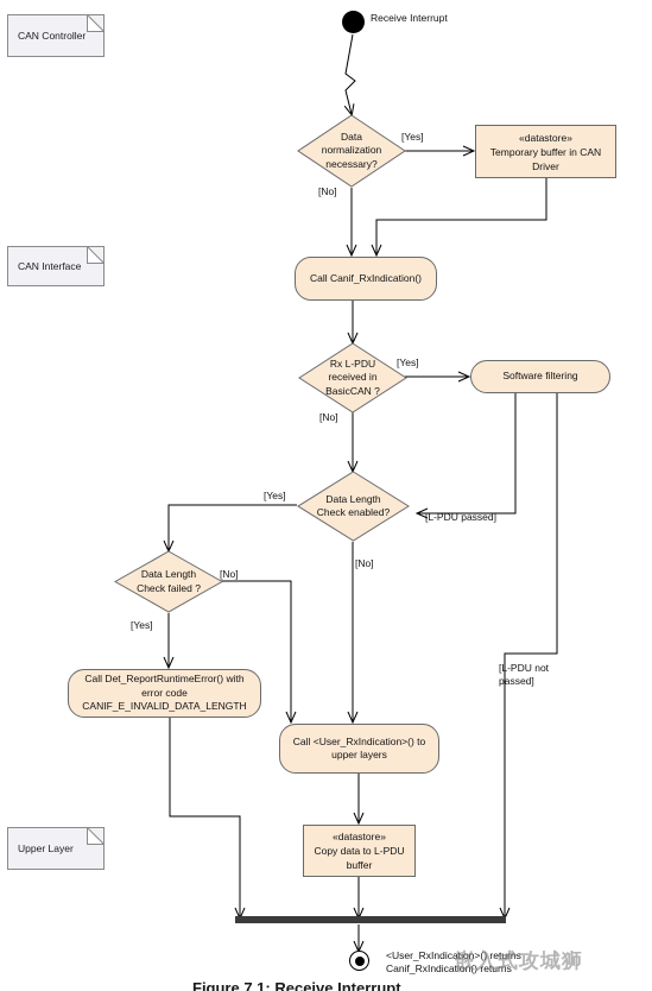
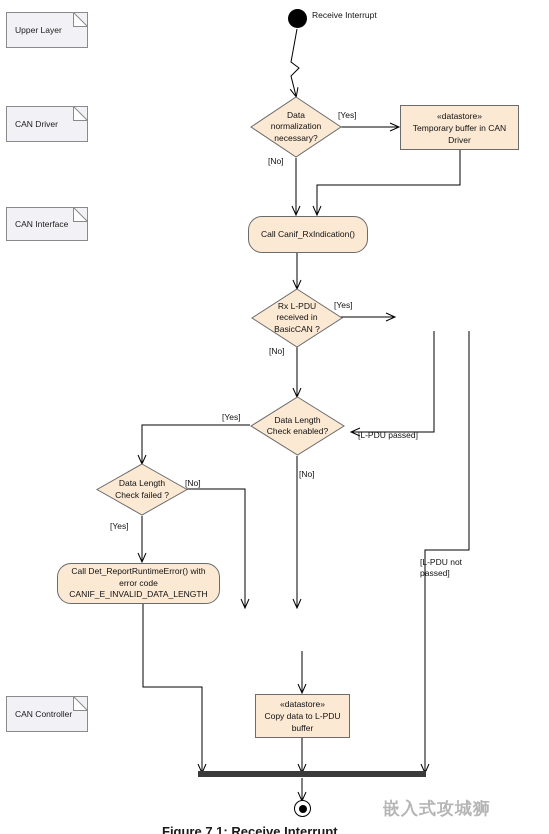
- CAN Controller
+ Upper Layer
+ CAN Driver
  CAN Interface
- Upper Layer
+ CAN Controller
  Receive Interrupt
  Data
  normalization
  necessary?
  [Yes]
  [No]
  «datastore»
  Temporary buffer in CAN
  Driver
  Call Canif_RxIndication()
  Rx L-PDU
  received in
  BasicCAN ?
  [Yes]
  [No]
- Software filtering
  Data Length
  Check enabled?
  [Yes]
  [No]
  [L-PDU passed]
  Data Length
  Check failed ?
  [No]
  [Yes]
  [L-PDU not
  passed]
  Call Det_ReportRuntimeError() with
  error code
  CANIF_E_INVALID_DATA_LENGTH
- Call <User_RxIndication>() to
- upper layers
  «datastore»
  Copy data to L-PDU
  buffer
- <User_RxIndication>() returns
- Canif_RxIndication() returns
  嵌入式攻城狮
  Figure 7.1: Receive Interrupt
